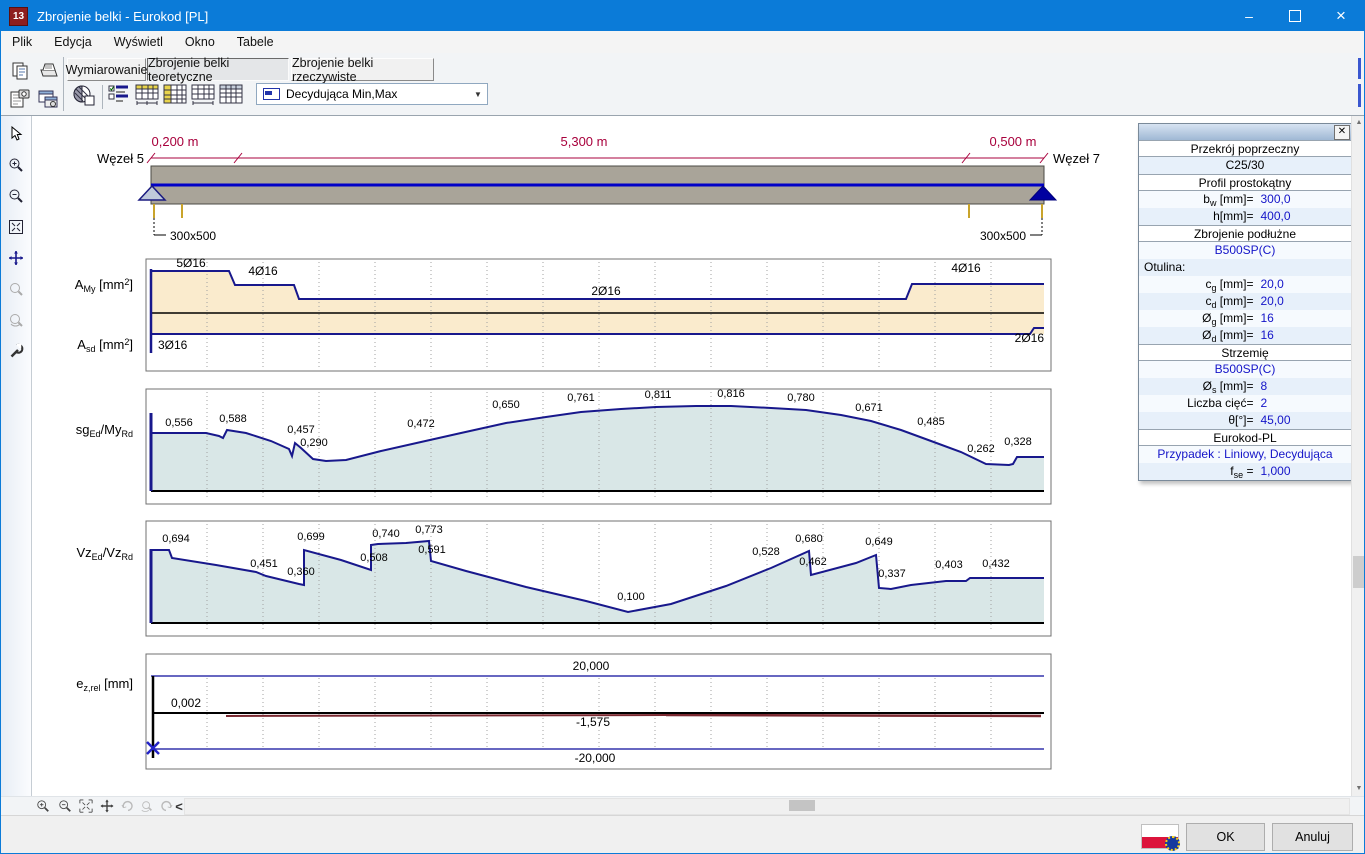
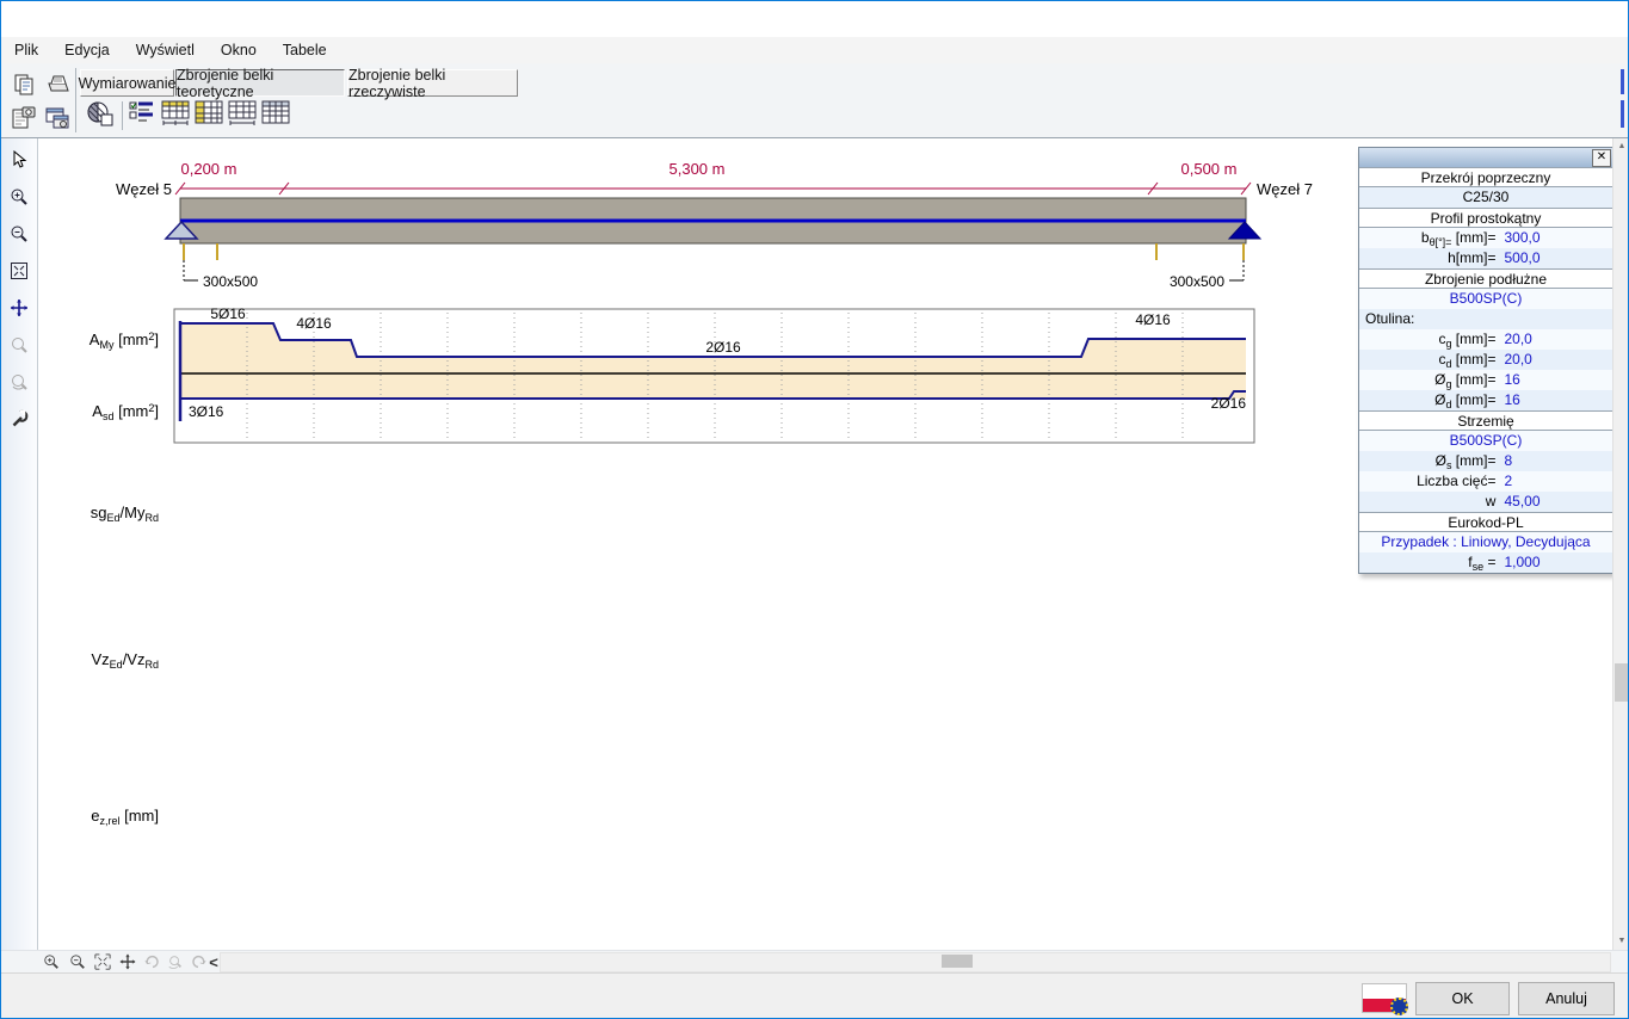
- 13
- Zbrojenie belki - Eurokod [PL]
- –
- ×
  Plik
  Edycja
  Wyświetl
  Okno
  Tabele
  Wymiarowanie
  Zbrojenie belki teoretyczne
  Zbrojenie belki rzeczywiste
- Decydująca Min,Max
- ▼
  0,200 m
  5,300 m
  0,500 m
  Węzeł 5
  Węzeł 7
  300x500
  300x500
  5Ø16
  4Ø16
  2Ø16
  4Ø16
  3Ø16
  2Ø16
- 0,556
- 0,588
- 0,457
- 0,290
- 0,472
- 0,650
- 0,761
- 0,811
- 0,816
- 0,780
- 0,671
- 0,485
- 0,262
- 0,328
- 0,694
- 0,451
- 0,360
- 0,699
- 0,508
- 0,740
- 0,773
- 0,591
- 0,100
- 0,528
- 0,680
- 0,462
- 0,649
- 0,337
- 0,403
- 0,432
- 20,000
- 0,002
- -1,575
- -20,000
  AMy [mm2]
  Asd [mm2]
  sgEd/MyRd
  VzEd/VzRd
  ez,rel [mm]
  ✕
  Przekrój poprzeczny
  C25/30
  Profil prostokątny
- bw [mm]= 300,0
+ bθ[°]= [mm]= 300,0
- h[mm]= 400,0
+ h[mm]= 500,0
  Zbrojenie podłużne
  B500SP(C)
  Otulina:
  cg [mm]= 20,0
  cd [mm]= 20,0
  Øg [mm]= 16
  Ød [mm]= 16
  Strzemię
  B500SP(C)
  Øs [mm]= 8
  Liczba cięć= 2
- θ[°]= 45,00
+ w 45,00
  Eurokod-PL
  Przypadek : Liniowy, Decydująca
  fse = 1,000
  <
  OK
  Anuluj
